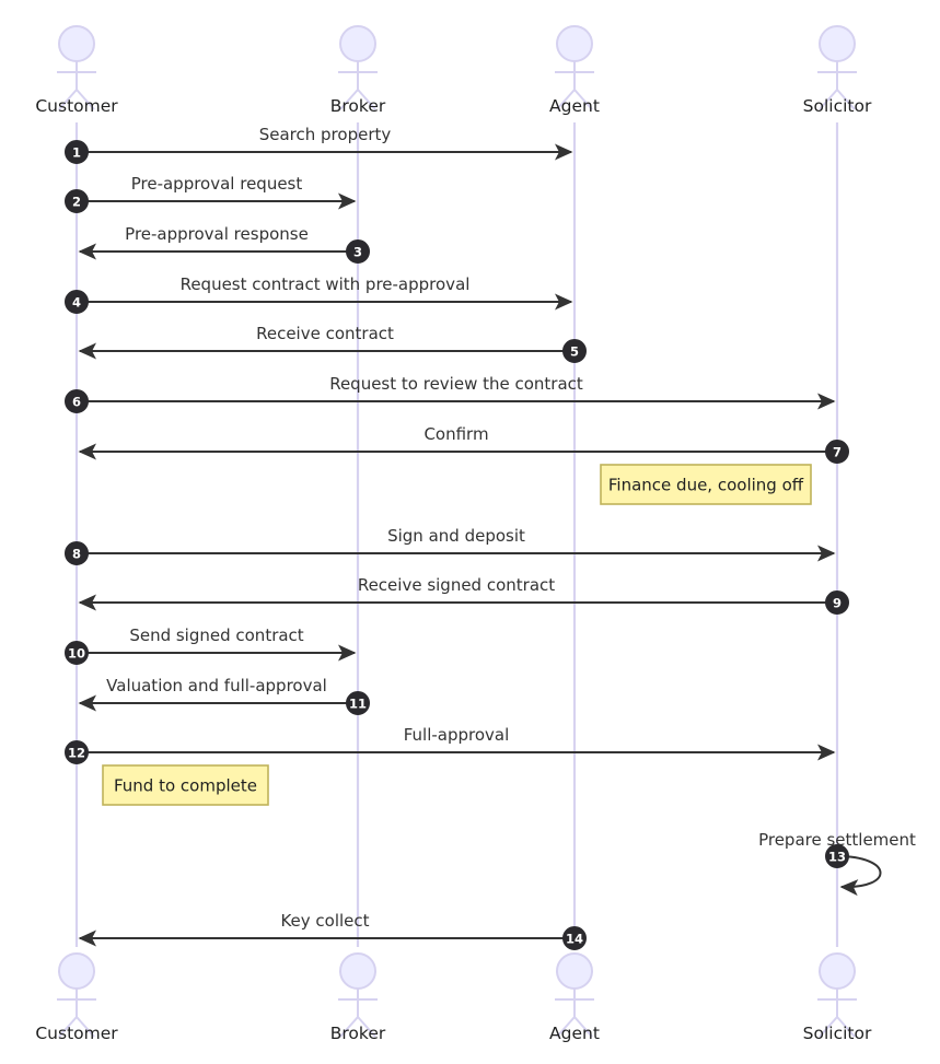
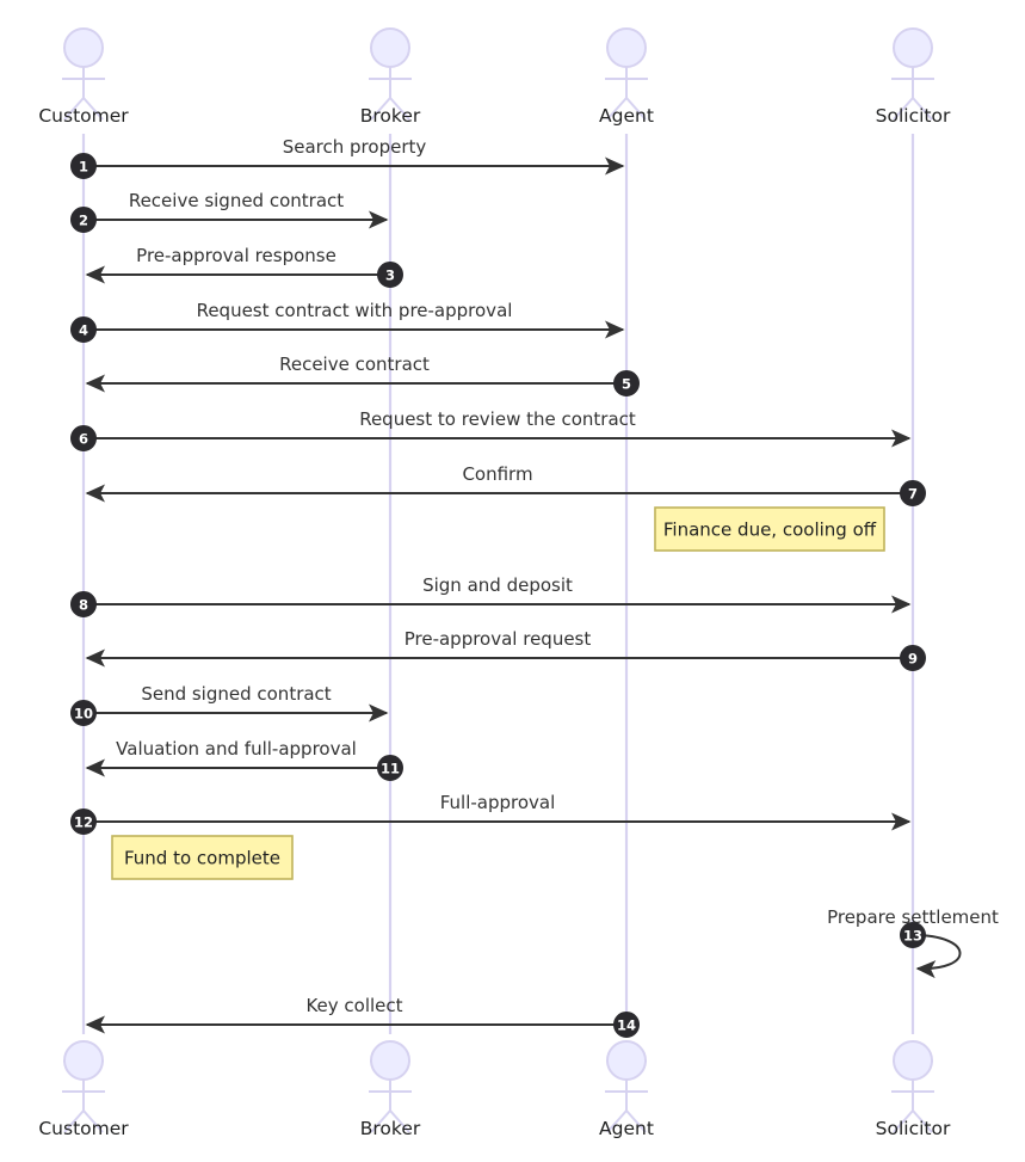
  Customer
  Broker
  Agent
  Solicitor
  Customer
  Broker
  Agent
  Solicitor
  Search property
- Pre-approval request
+ Receive signed contract
  Pre-approval response
  Request contract with pre-approval
  Receive contract
  Request to review the contract
  Confirm
  Sign and deposit
- Receive signed contract
+ Pre-approval request
  Send signed contract
  Valuation and full-approval
  Full-approval
  Prepare settlement
  Key collect
  Finance due, cooling off
  Fund to complete
  1
  2
  3
  4
  5
  6
  7
  8
  9
  10
  11
  12
  13
  14
